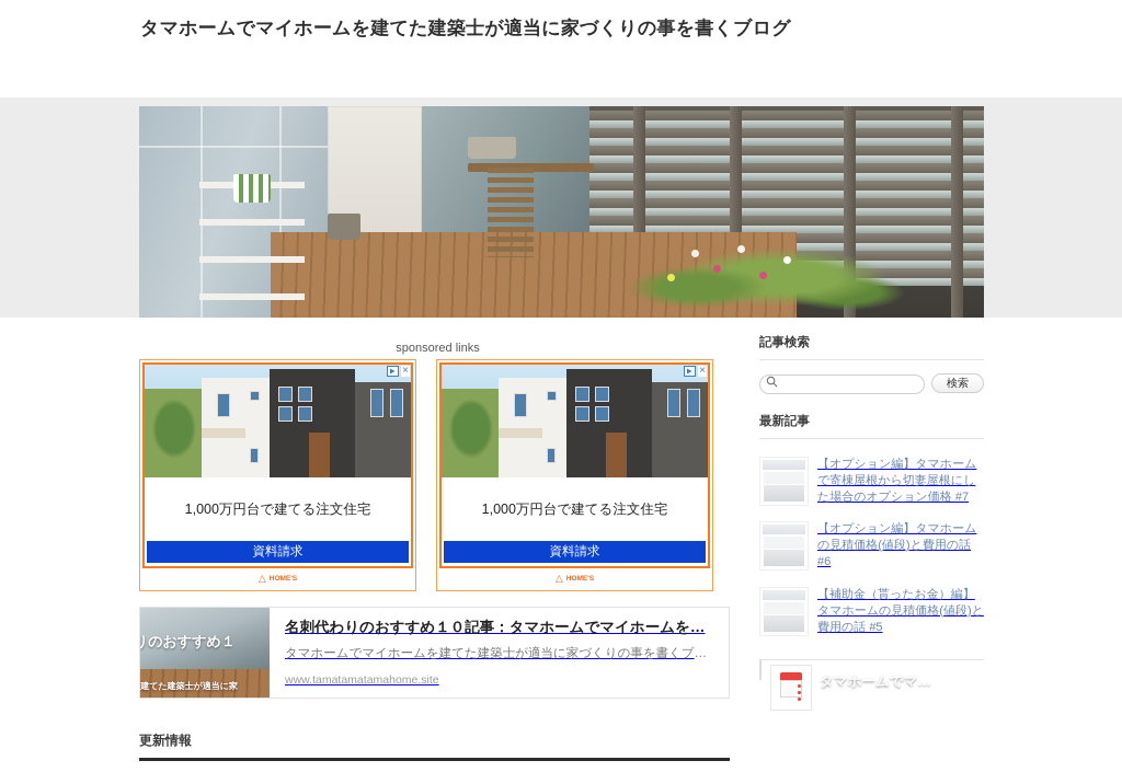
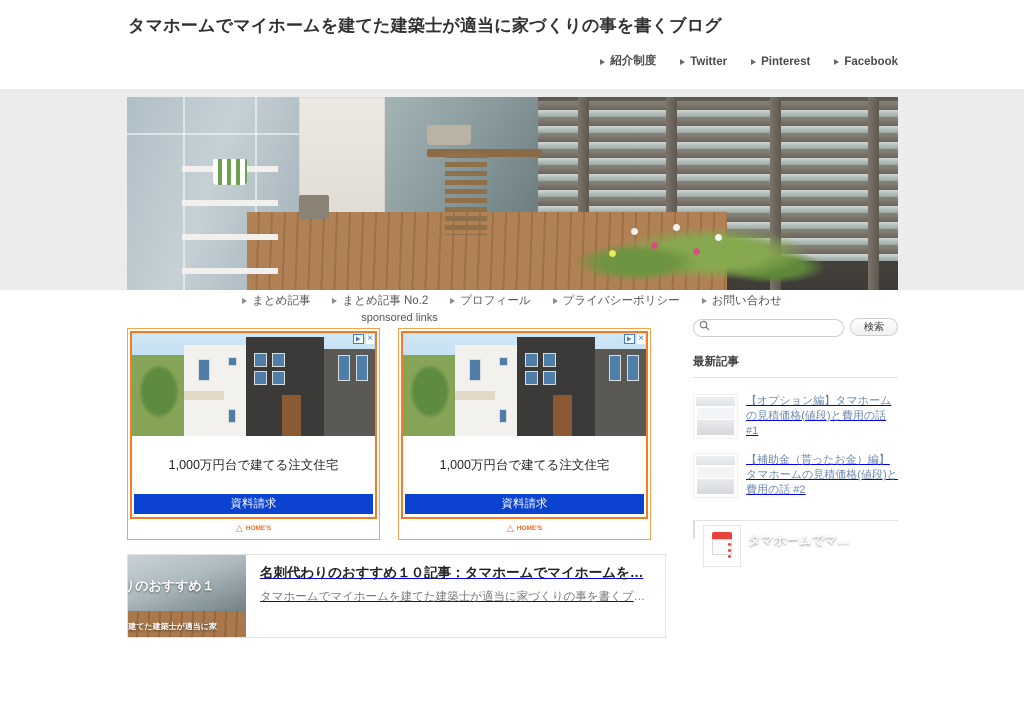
  タマホームでマイホームを建てた建築士が適当に家づくりの事を書くブログ
+ 紹介制度
+ Twitter
+ Pinterest
+ Facebook
+ まとめ記事
+ まとめ記事 No.2
+ プロフィール
+ プライバシーポリシー
+ お問い合わせ
  sponsored links
  ×
  1,000万円台で建てる注文住宅
  資料請求
  △
  ×
  1,000万円台で建てる注文住宅
  資料請求
  △
  りのおすすめ１
  建てた建築士が適当に家
  名刺代わりのおすすめ１０記事：タマホームでマイホームを…
  タマホームでマイホームを建てた建築士が適当に家づくりの事を書くブログ
- www.tamatamatamahome.site
- 更新情報
- 記事検索
  検索
  最新記事
- 【オプション編】タマホームで寄棟屋根から切妻屋根にした場合のオプション価格 #7
- 【オプション編】タマホームの見積価格(値段)と費用の話 #6
+ 【オプション編】タマホームの見積価格(値段)と費用の話 #1
- 【補助金（貰ったお金）編】タマホームの見積価格(値段)と費用の話 #5
+ 【補助金（貰ったお金）編】タマホームの見積価格(値段)と費用の話 #2
  タマホームでマ…
